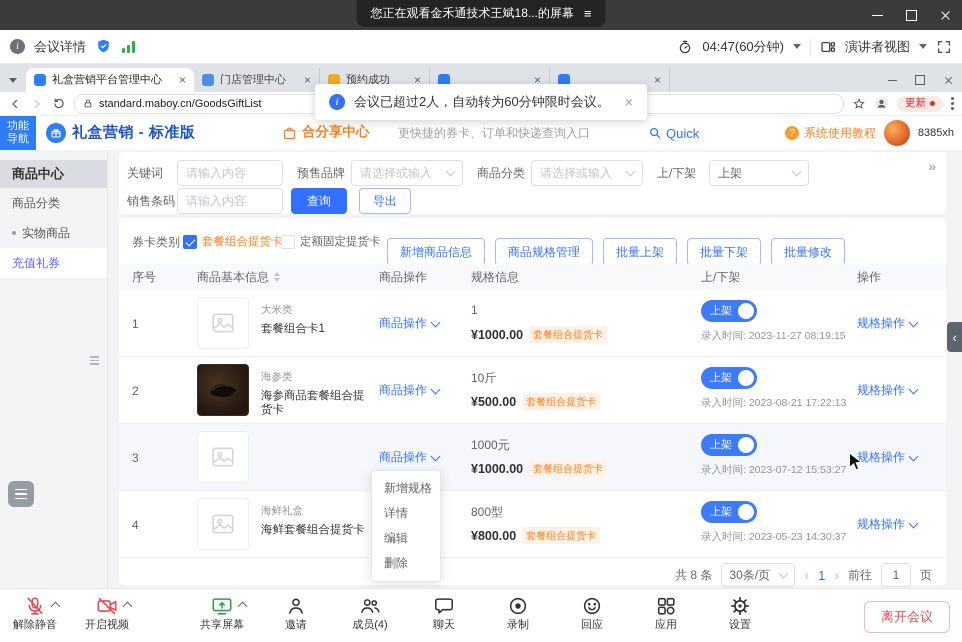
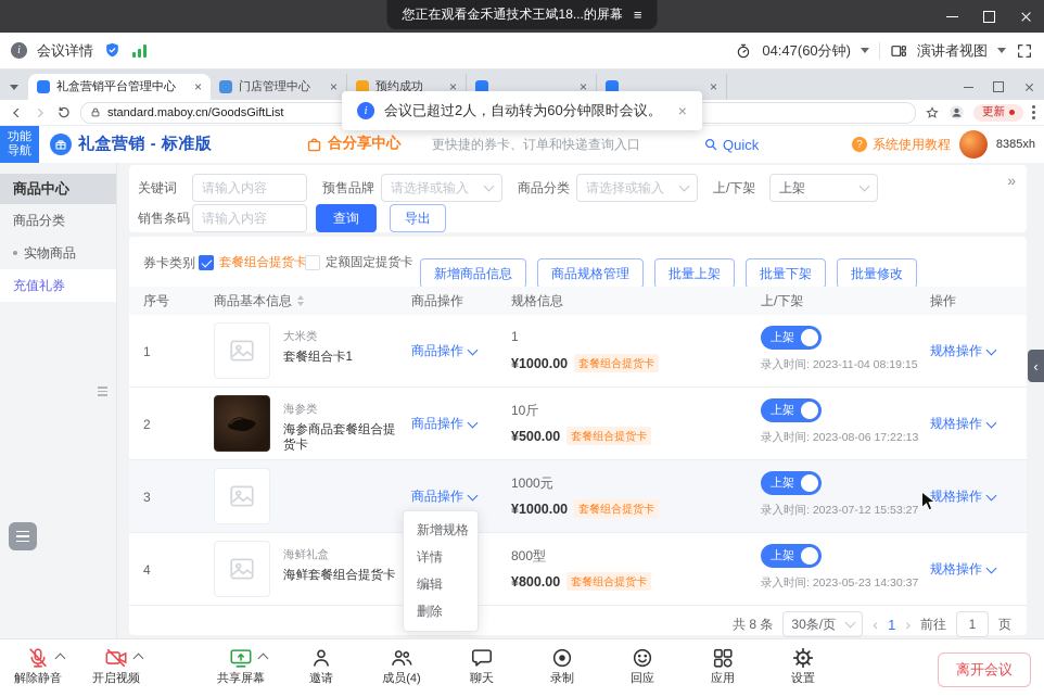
  您正在观看金禾通技术王斌18...的屏幕
  ≡
  i
  会议详情
  04:47(60分钟)
  演讲者视图
  礼盒营销平台管理中心
  ×
  门店管理中心
  ×
  预约成功
  ×
  ×
  ×
  standard.maboy.cn/GoodsGiftList
  更新
  功能
  导航
  礼盒营销 - 标准版
  合分享中心
  更快捷的券卡、订单和快递查询入口
  Quick
  ?
  系统使用教程
  8385xh
  商品中心
  商品分类
  实物商品
  充值礼券
  关键词
  请输入内容
  预售品牌
  请选择或输入
  商品分类
  请选择或输入
  上/下架
  上架
  »
  销售条码
  请输入内容
  查询
  导出
  券卡类别
  套餐组合提货卡
  定额固定提货卡
  新增商品信息
  商品规格管理
  批量上架
  批量下架
  批量修改
  序号
  商品基本信息
  商品操作
  规格信息
  上/下架
  操作
  1
  大米类
  套餐组合卡1
  商品操作
  1
  ¥1000.00
  套餐组合提货卡
  上架
- 录入时间: 2023-11-27 08:19:15
+ 录入时间: 2023-11-04 08:19:15
  规格操作
  2
  海参类
  海参商品套餐组合提货卡
  商品操作
  10斤
  ¥500.00
  套餐组合提货卡
  上架
- 录入时间: 2023-08-21 17:22:13
+ 录入时间: 2023-08-06 17:22:13
  规格操作
  3
  商品操作
  1000元
  ¥1000.00
  套餐组合提货卡
  上架
  录入时间: 2023-07-12 15:53:27
  规格操作
  4
  海鲜礼盒
  海鲜套餐组合提货卡
  800型
  ¥800.00
  套餐组合提货卡
  上架
  录入时间: 2023-05-23 14:30:37
  规格操作
  新增规格
  详情
  编辑
  删除
  共 8 条
  30条/页
  ‹
  1
  ›
  前往
  1
  页
  ‹
  i
  会议已超过2人，自动转为60分钟限时会议。
  ×
  解除静音
  开启视频
  共享屏幕
  邀请
  成员(4)
  聊天
  录制
  回应
  应用
  设置
  离开会议
